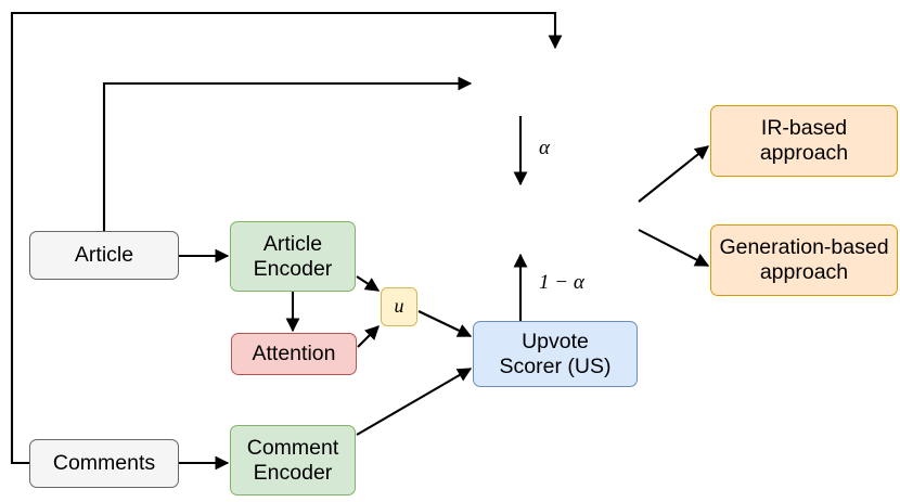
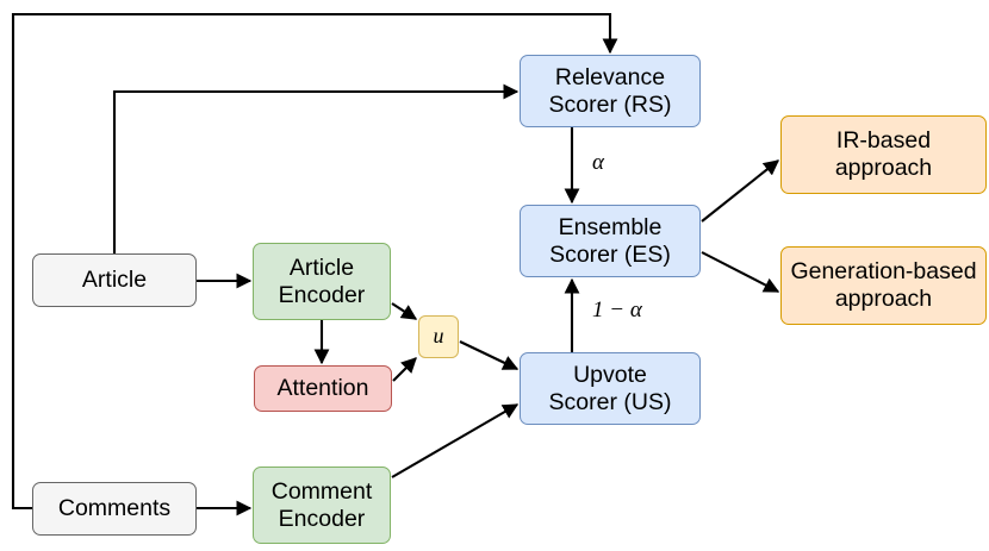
  Article
  Comments
  Article
  Encoder
  Attention
  Comment
  Encoder
  u
+ Relevance
+ Scorer (RS)
+ Ensemble
+ Scorer (ES)
  Upvote
  Scorer (US)
  IR-based
  approach
  Generation-based
  approach
  α
  1 − α
